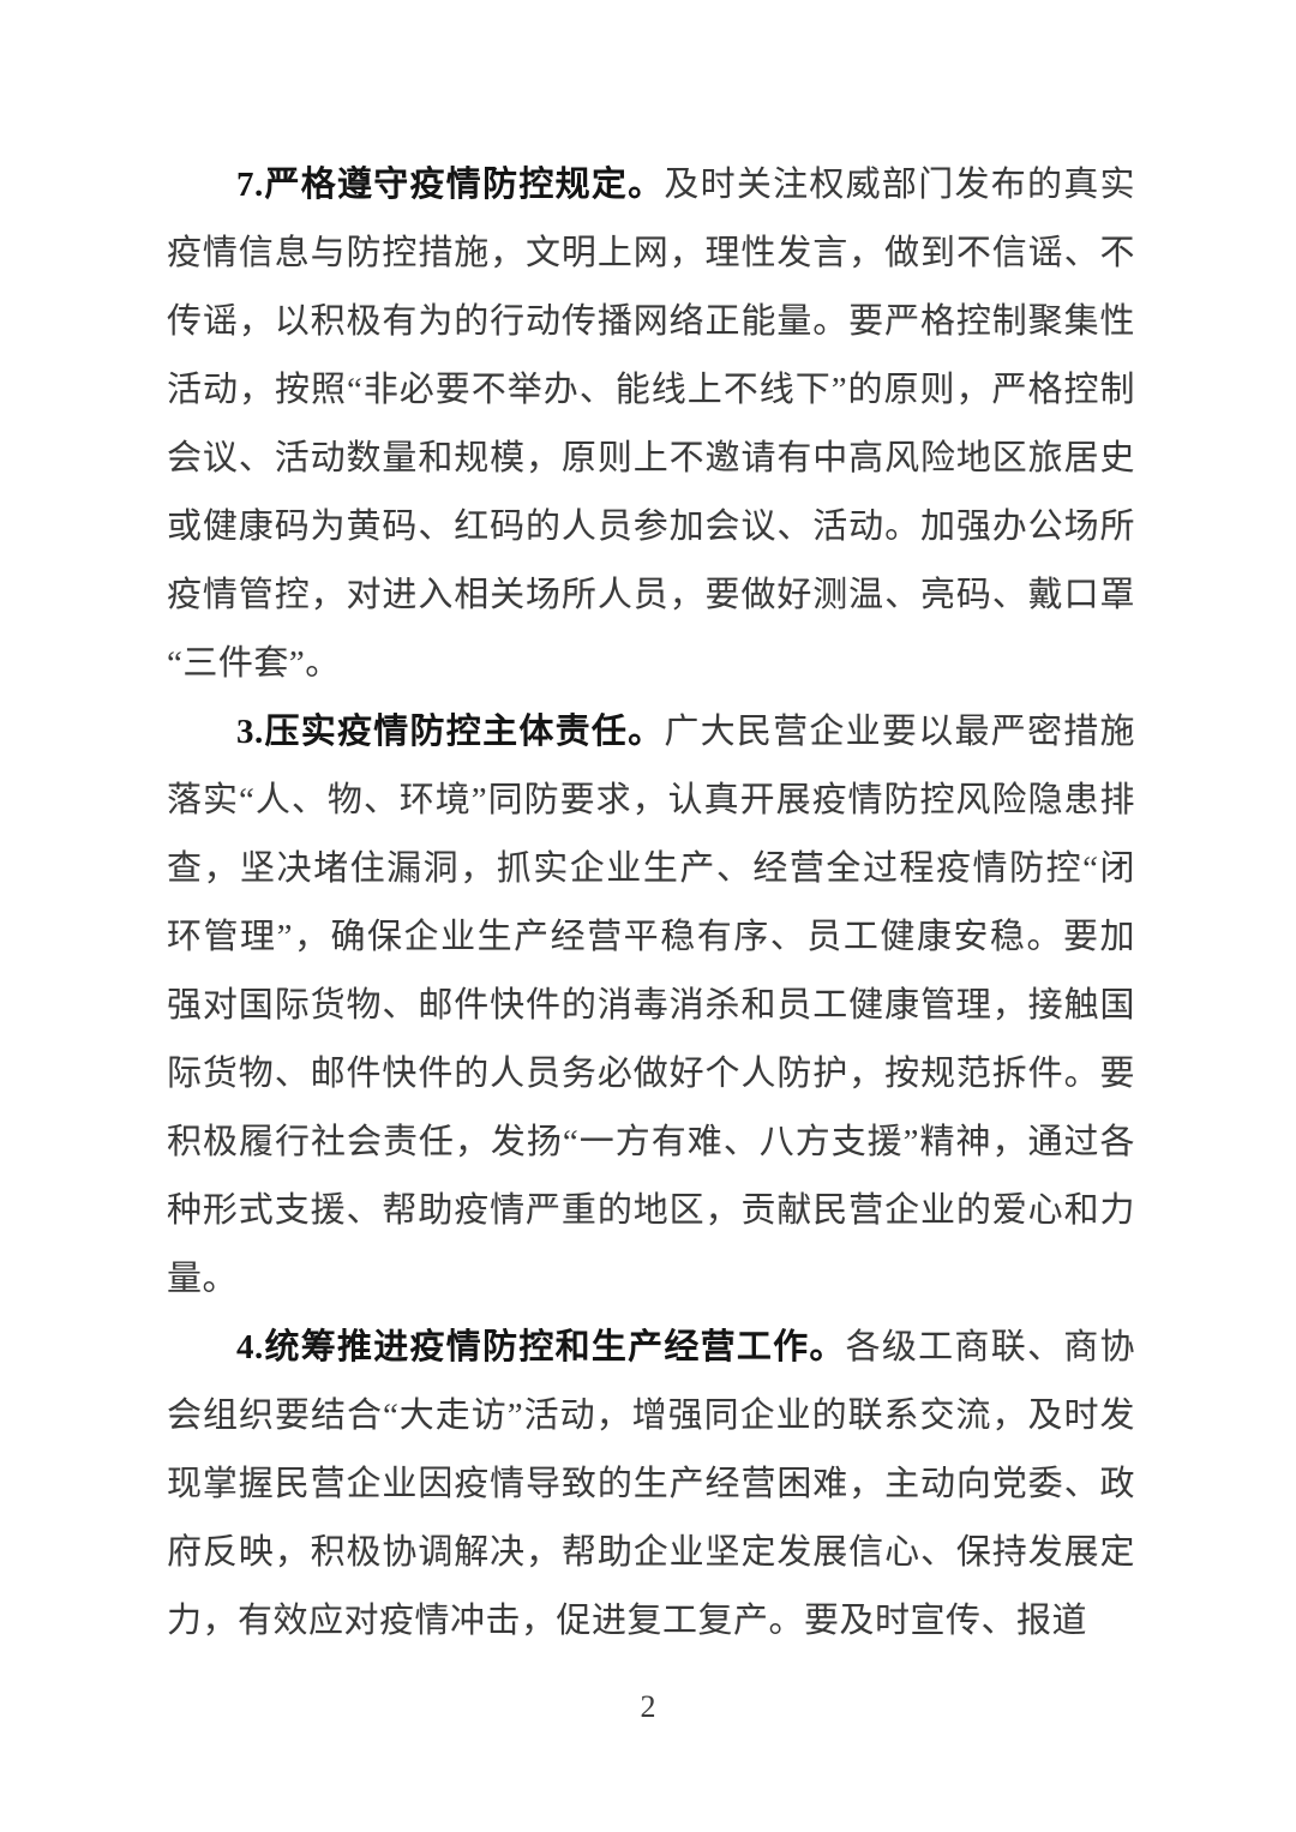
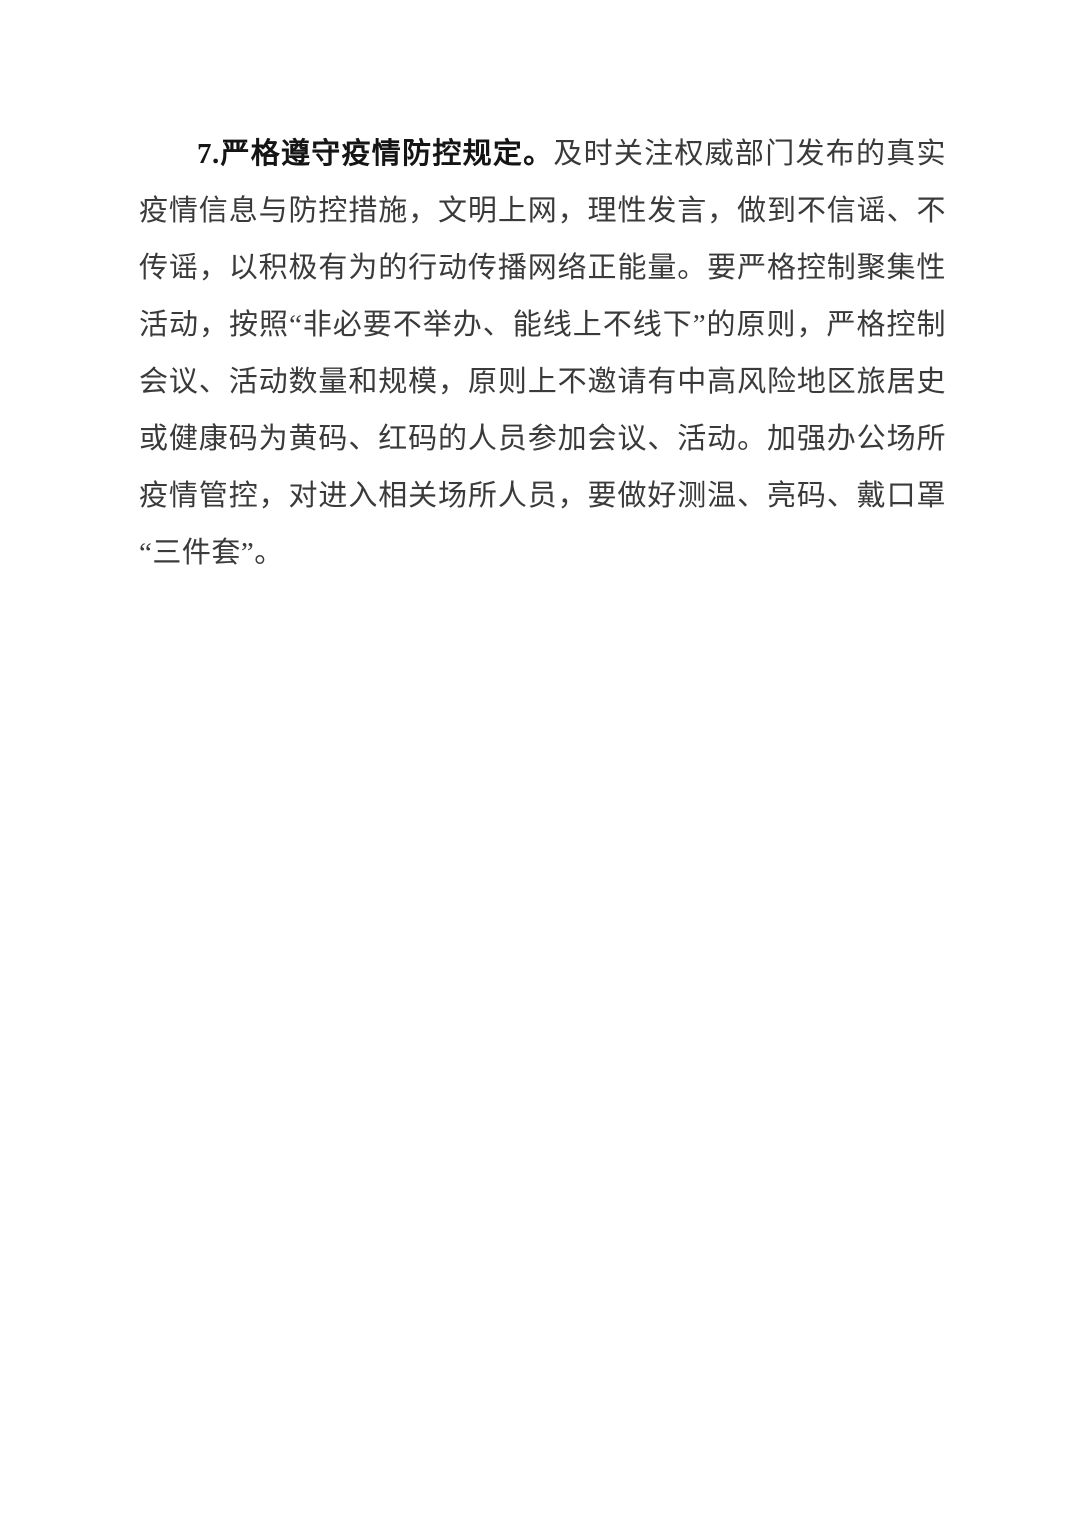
  7.严格遵守疫情防控规定。及时关注权威部门发布的真实疫情信息与防控措施，文明上网，理性发言，做到不信谣、不传谣，以积极有为的行动传播网络正能量。要严格控制聚集性活动，按照“非必要不举办、能线上不线下”的原则，严格控制会议、活动数量和规模，原则上不邀请有中高风险地区旅居史或健康码为黄码、红码的人员参加会议、活动。加强办公场所疫情管控，对进入相关场所人员，要做好测温、亮码、戴口罩“三件套”。
- 3.压实疫情防控主体责任。广大民营企业要以最严密措施落实“人、物、环境”同防要求，认真开展疫情防控风险隐患排查，坚决堵住漏洞，抓实企业生产、经营全过程疫情防控“闭环管理”，确保企业生产经营平稳有序、员工健康安稳。要加强对国际货物、邮件快件的消毒消杀和员工健康管理，接触国际货物、邮件快件的人员务必做好个人防护，按规范拆件。要积极履行社会责任，发扬“一方有难、八方支援”精神，通过各种形式支援、帮助疫情严重的地区，贡献民营企业的爱心和力量。
- 4.统筹推进疫情防控和生产经营工作。各级工商联、商协会组织要结合“大走访”活动，增强同企业的联系交流，及时发现掌握民营企业因疫情导致的生产经营困难，主动向党委、政府反映，积极协调解决，帮助企业坚定发展信心、保持发展定力，有效应对疫情冲击，促进复工复产。要及时宣传、报道
- 2
